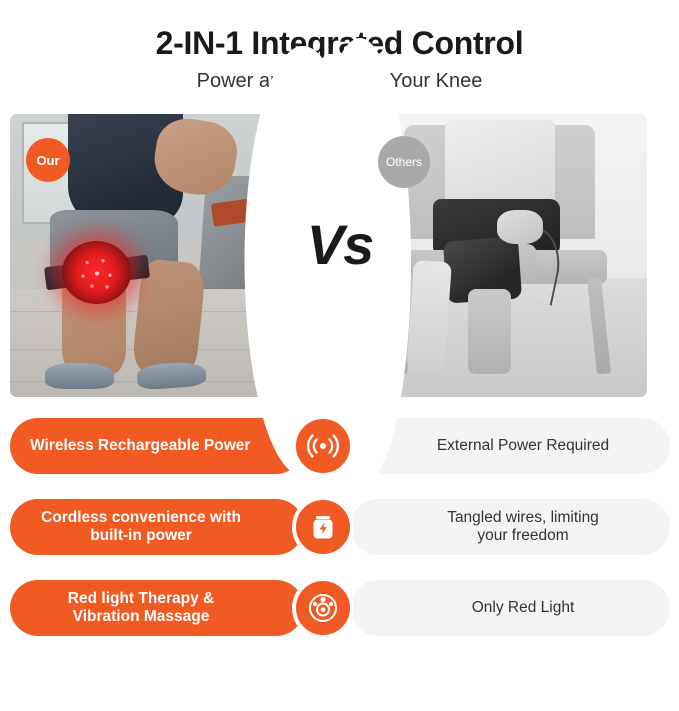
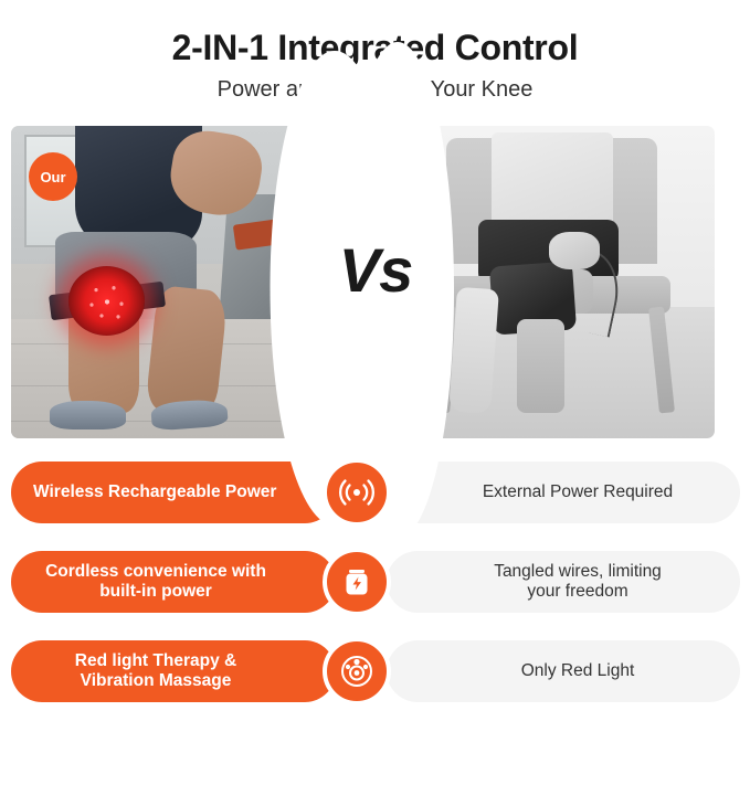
  2-IN-1 Integraed Control
  Our
- Others
  Vs
  Wireless Rechargeable Power
  External Power Required
  Cordless convenience with
  built-in power
  Tangled wires, limiting
  your freedom
  Red light Therapy &
  Vibration Massage
  Only Red Light
